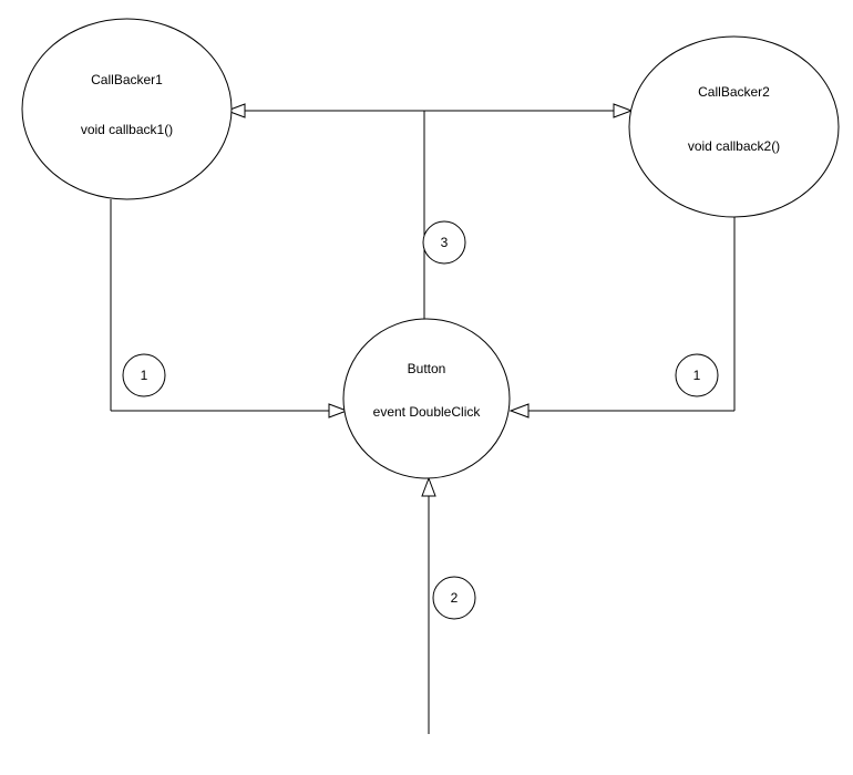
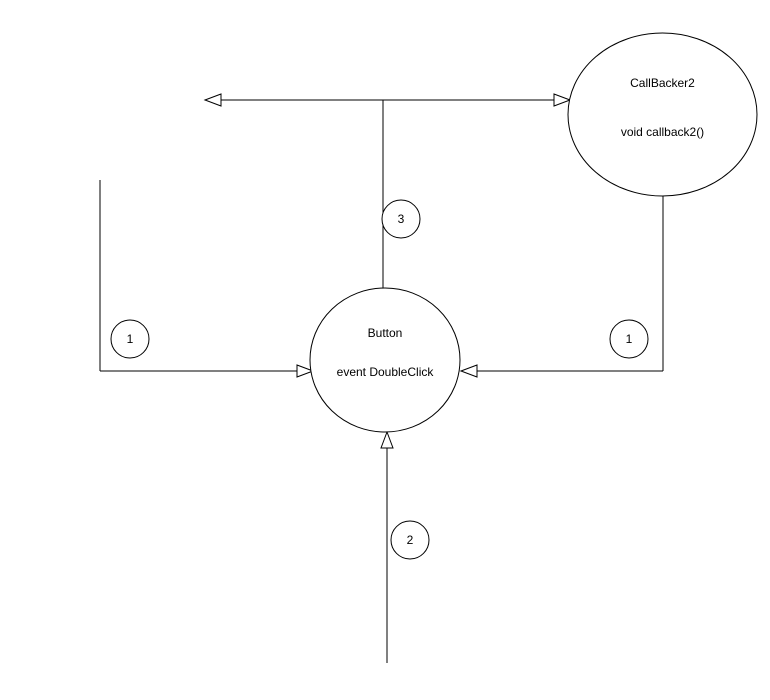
- CallBacker1
- void callback1()
  CallBacker2
  void callback2()
  Button
  event DoubleClick
  1
  1
  3
  2
